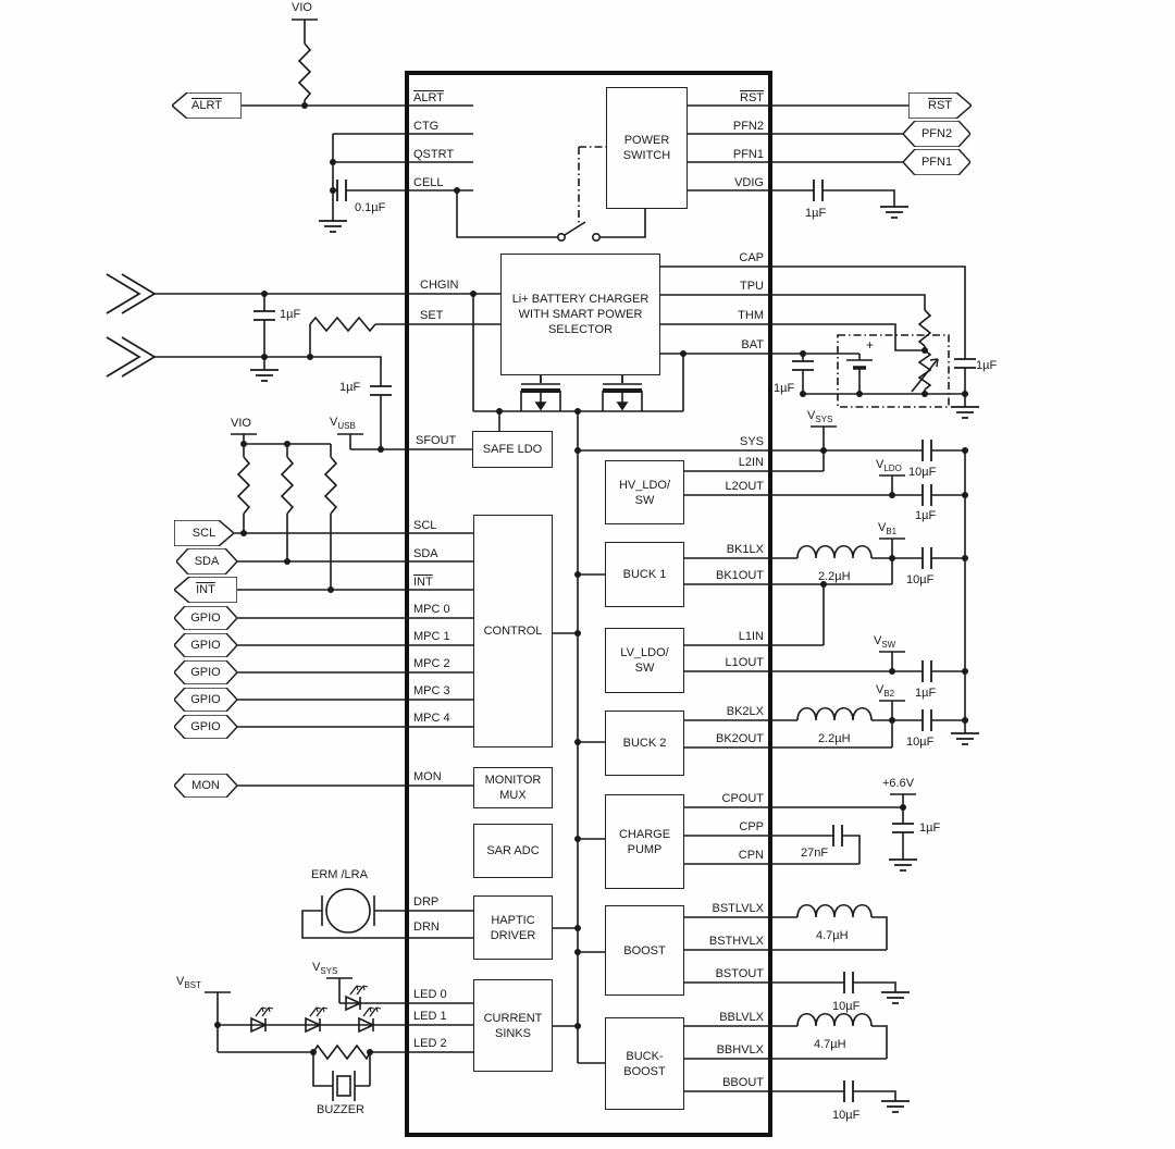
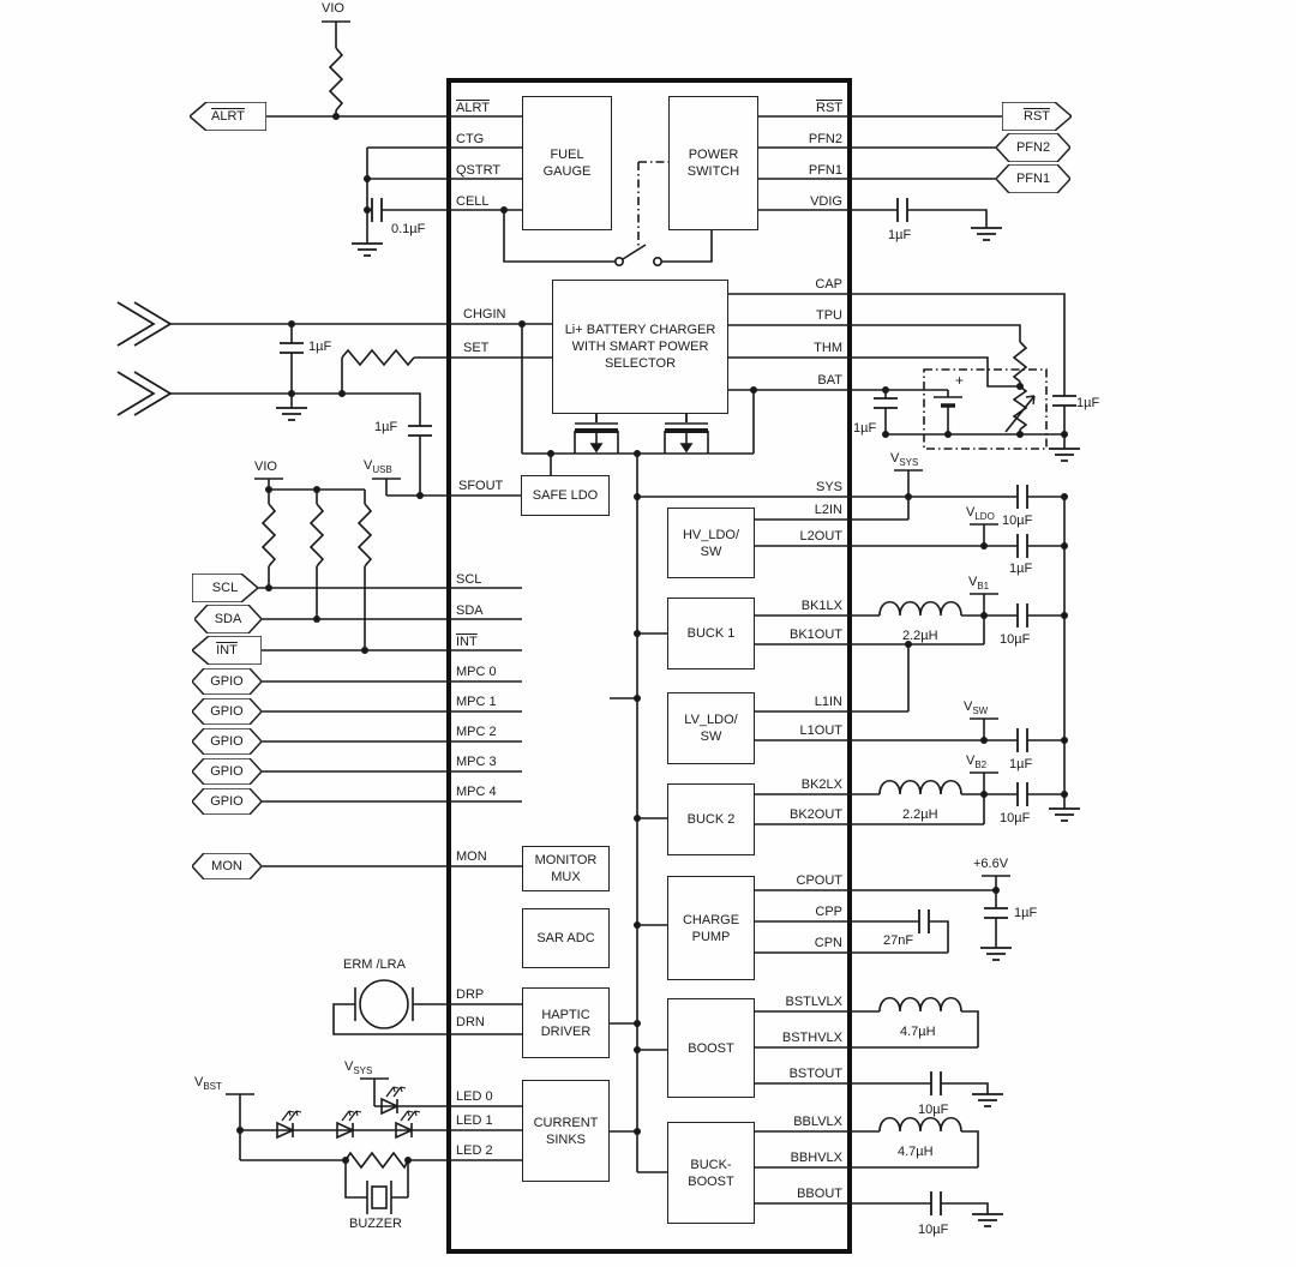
+ FUEL
+ GAUGE
  POWER
  SWITCH
  Li+ BATTERY CHARGER
  WITH SMART POWER
  SELECTOR
  SAFE LDO
- CONTROL
  MONITOR
  MUX
  SAR ADC
  HAPTIC
  DRIVER
  CURRENT
  SINKS
  HV_LDO/
  SW
  BUCK 1
  LV_LDO/
  SW
  BUCK 2
  CHARGE
  PUMP
  BOOST
  BUCK-
  BOOST
  ALRT
  CTG
  QSTRT
  CELL
  CHGIN
  SET
  SFOUT
  SCL
  SDA
  INT
  MPC 0
  MPC 1
  MPC 2
  MPC 3
  MPC 4
  MON
  DRP
  DRN
  LED 0
  LED 1
  LED 2
  RST
  PFN2
  PFN1
  VDIG
  CAP
  TPU
  THM
  BAT
  SYS
  L2IN
  L2OUT
  BK1LX
  BK1OUT
  L1IN
  L1OUT
  BK2LX
  BK2OUT
  CPOUT
  CPP
  CPN
  BSTLVLX
  BSTHVLX
  BSTOUT
  BBLVLX
  BBHVLX
  BBOUT
  0.1µF
  1µF
  1µF
  1µF
  1µF
  1µF
  10µF
  1µF
  10µF
  2.2µH
  1µF
  2.2µH
  10µF
  27nF
  1µF
  4.7µH
  10µF
  4.7µH
  10µF
  VIO
  VIO
  VUSB
  VSYS
  VLDO
  VB1
  VSW
  VB2
  +6.6V
  VSYS
  VBST
  ERM /LRA
  BUZZER
  +
  ALRT
  RST
  PFN2
  PFN1
  SCL
  SDA
  INT
  GPIO
  GPIO
  GPIO
  GPIO
  GPIO
  MON
